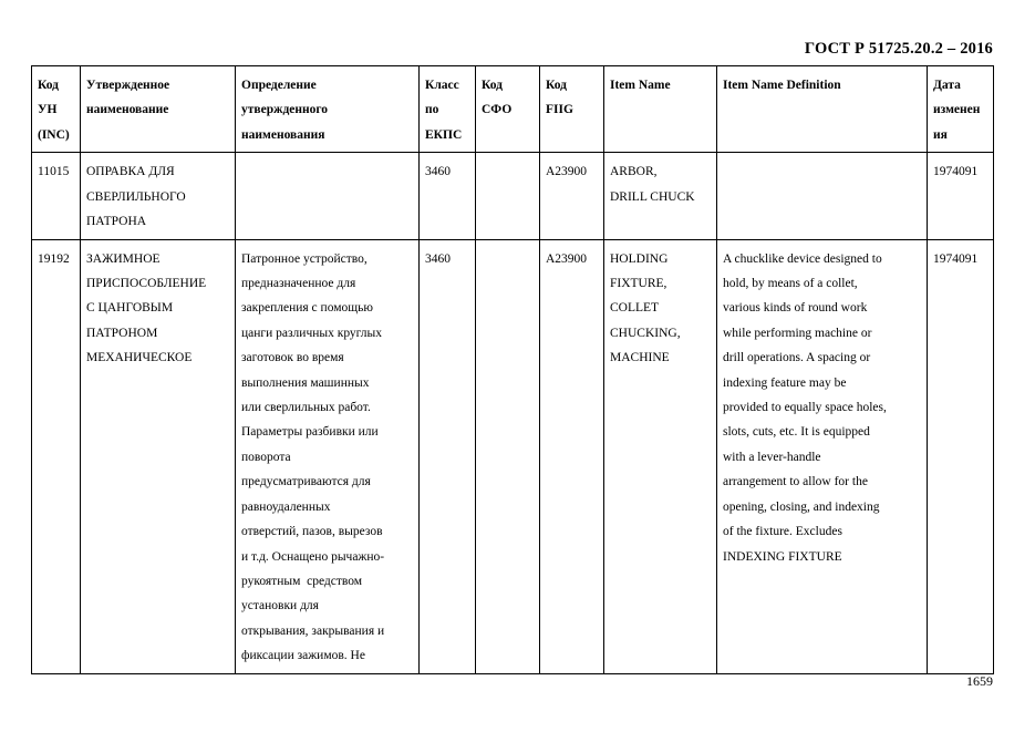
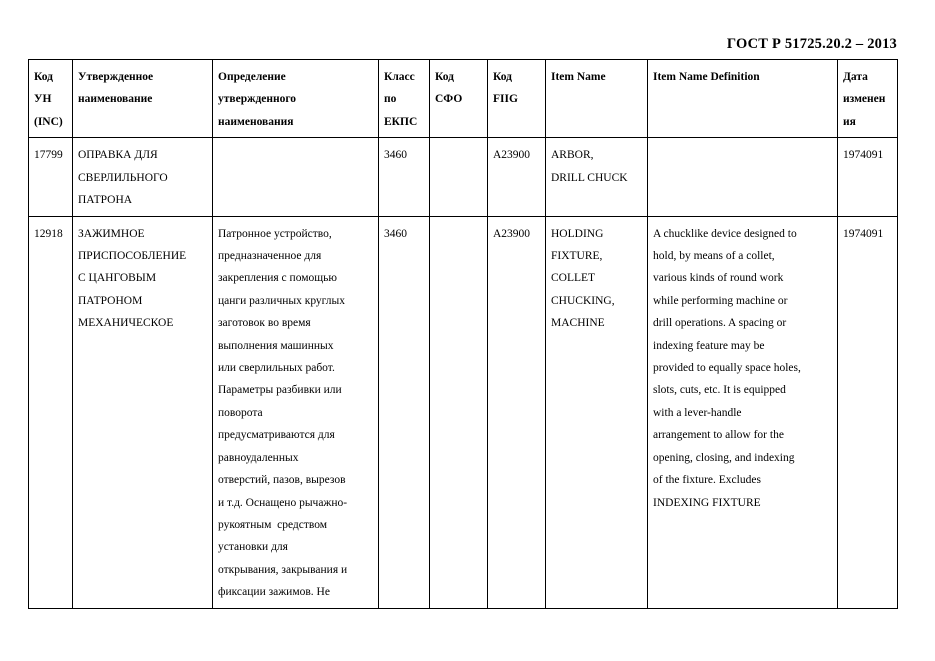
- ГОСТ Р 51725.20.2 – 2016
+ ГОСТ Р 51725.20.2 – 2013
  КодУН(INC)	Утвержденноенаименование	Определениеутвержденногонаименования	КласспоЕКПС	КодСФО	КодFIIG	Item Name	Item Name Definition	Датаизменения
- 11015	ОПРАВКА ДЛЯСВЕРЛИЛЬНОГОПАТРОНА		3460		A23900	ARBOR,DRILL CHUCK		1974091
+ 17799	ОПРАВКА ДЛЯСВЕРЛИЛЬНОГОПАТРОНА		3460		A23900	ARBOR,DRILL CHUCK		1974091
- 19192	ЗАЖИМНОЕПРИСПОСОБЛЕНИЕС ЦАНГОВЫМПАТРОНОММЕХАНИЧЕСКОЕ	Патронное устройство,предназначенное длязакрепления с помощьюцанги различных круглыхзаготовок во времявыполнения машинныхили сверлильных работ.Параметры разбивки илиповоротапредусматриваются дляравноудаленныхотверстий, пазов, вырезови т.д. Оснащено рычажно-рукоятным средствомустановки дляоткрывания, закрывания ификсации зажимов. Не	3460		A23900	HOLDINGFIXTURE,COLLETCHUCKING,MACHINE	A chucklike device designed tohold, by means of a collet,various kinds of round workwhile performing machine ordrill operations. A spacing orindexing feature may beprovided to equally space holes,slots, cuts, etc. It is equippedwith a lever-handlearrangement to allow for theopening, closing, and indexingof the fixture. ExcludesINDEXING FIXTURE	1974091
+ 12918	ЗАЖИМНОЕПРИСПОСОБЛЕНИЕС ЦАНГОВЫМПАТРОНОММЕХАНИЧЕСКОЕ	Патронное устройство,предназначенное длязакрепления с помощьюцанги различных круглыхзаготовок во времявыполнения машинныхили сверлильных работ.Параметры разбивки илиповоротапредусматриваются дляравноудаленныхотверстий, пазов, вырезови т.д. Оснащено рычажно-рукоятным средствомустановки дляоткрывания, закрывания ификсации зажимов. Не	3460		A23900	HOLDINGFIXTURE,COLLETCHUCKING,MACHINE	A chucklike device designed tohold, by means of a collet,various kinds of round workwhile performing machine ordrill operations. A spacing orindexing feature may beprovided to equally space holes,slots, cuts, etc. It is equippedwith a lever-handlearrangement to allow for theopening, closing, and indexingof the fixture. ExcludesINDEXING FIXTURE	1974091
- 1659
